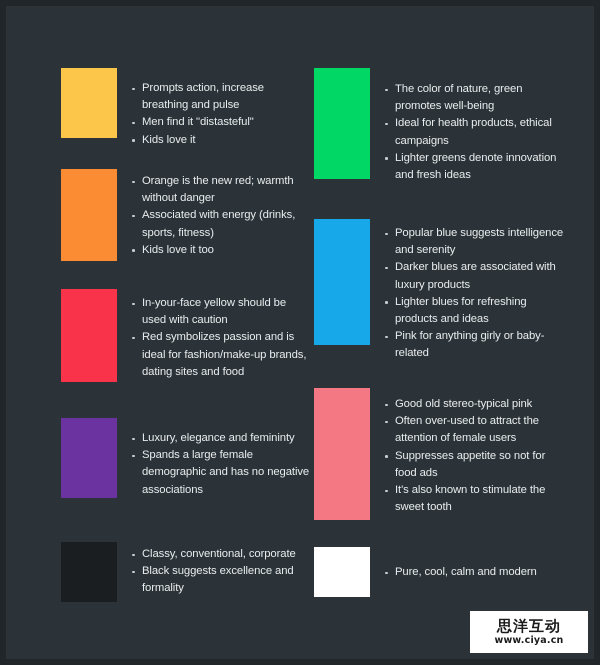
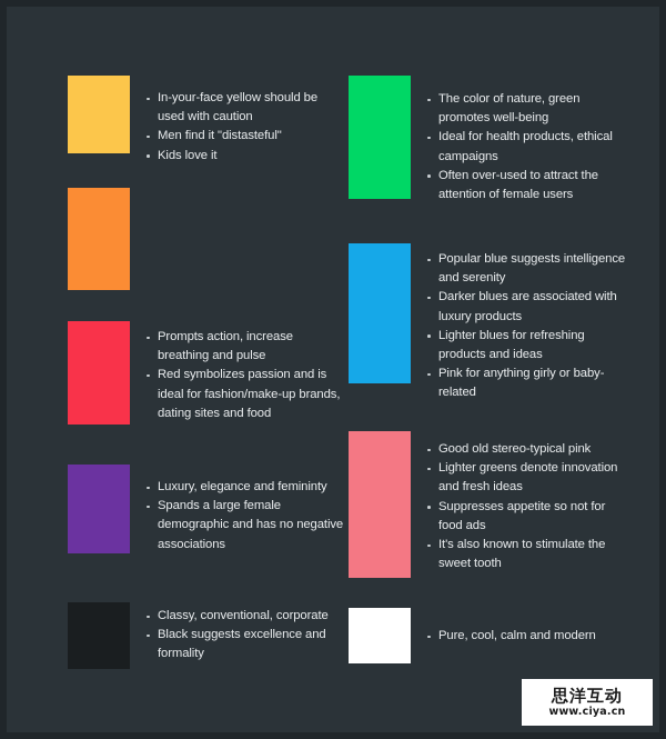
- Prompts action, increase breathing and pulse
+ In-your-face yellow should be used with caution
  Men find it "distasteful"
  Kids love it
- Orange is the new red; warmth without danger
- Associated with energy (drinks, sports, fitness)
- Kids love it too
- In-your-face yellow should be used with caution
+ Prompts action, increase breathing and pulse
  Red symbolizes passion and is ideal for fashion/make-up brands, dating sites and food
  Luxury, elegance and femininty
  Spands a large female demographic and has no negative associations
  Classy, conventional, corporate
  Black suggests excellence and formality
  The color of nature, green promotes well-being
  Ideal for health products, ethical campaigns
- Lighter greens denote innovation and fresh ideas
+ Often over-used to attract the attention of female users
  Popular blue suggests intelligence and serenity
  Darker blues are associated with luxury products
  Lighter blues for refreshing products and ideas
  Pink for anything girly or baby-related
  Good old stereo-typical pink
- Often over-used to attract the attention of female users
+ Lighter greens denote innovation and fresh ideas
  Suppresses appetite so not for food ads
  It's also known to stimulate the sweet tooth
  Pure, cool, calm and modern
  思洋互动
  www.ciya.cn
